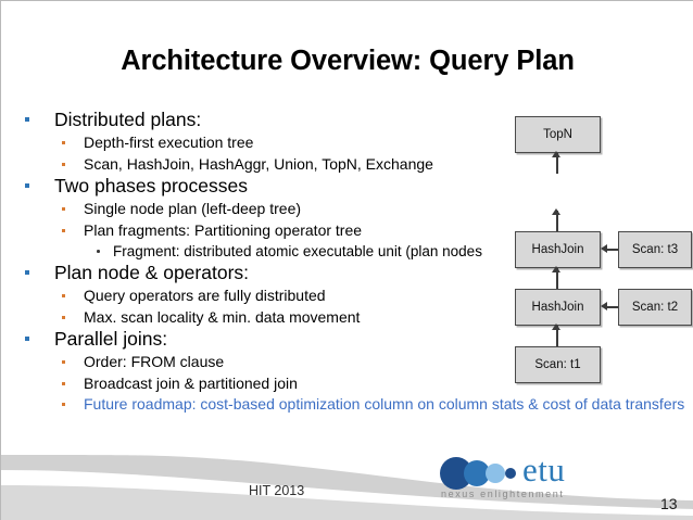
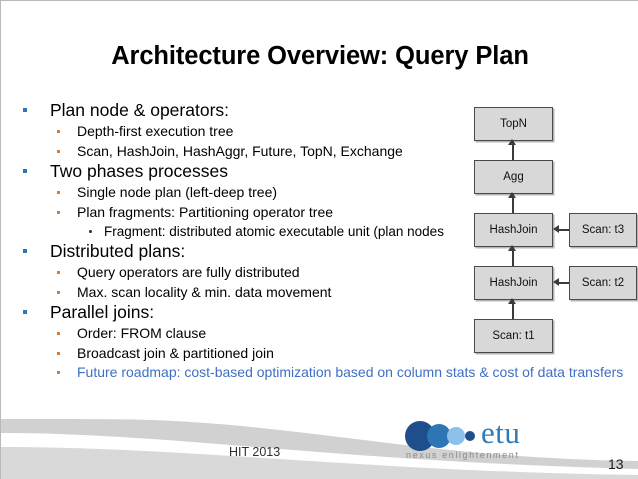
  Architecture Overview: Query Plan
- Distributed plans:
+ Plan node & operators:
  Depth-first execution tree
- Scan, HashJoin, HashAggr, Union, TopN, Exchange
+ Scan, HashJoin, HashAggr, Future, TopN, Exchange
  Two phases processes
  Single node plan (left-deep tree)
  Plan fragments: Partitioning operator tree
  Fragment: distributed atomic executable unit (plan nodes
- Plan node & operators:
+ Distributed plans:
  Query operators are fully distributed
  Max. scan locality & min. data movement
  Parallel joins:
  Order: FROM clause
  Broadcast join & partitioned join
- Future roadmap: cost-based optimization column on column stats & cost of data transfers
+ Future roadmap: cost-based optimization based on column stats & cost of data transfers
  TopN
+ Agg
  HashJoin
  Scan: t3
  HashJoin
  Scan: t2
  Scan: t1
  HIT 2013
  13
  etu
  nexus enlightenment
